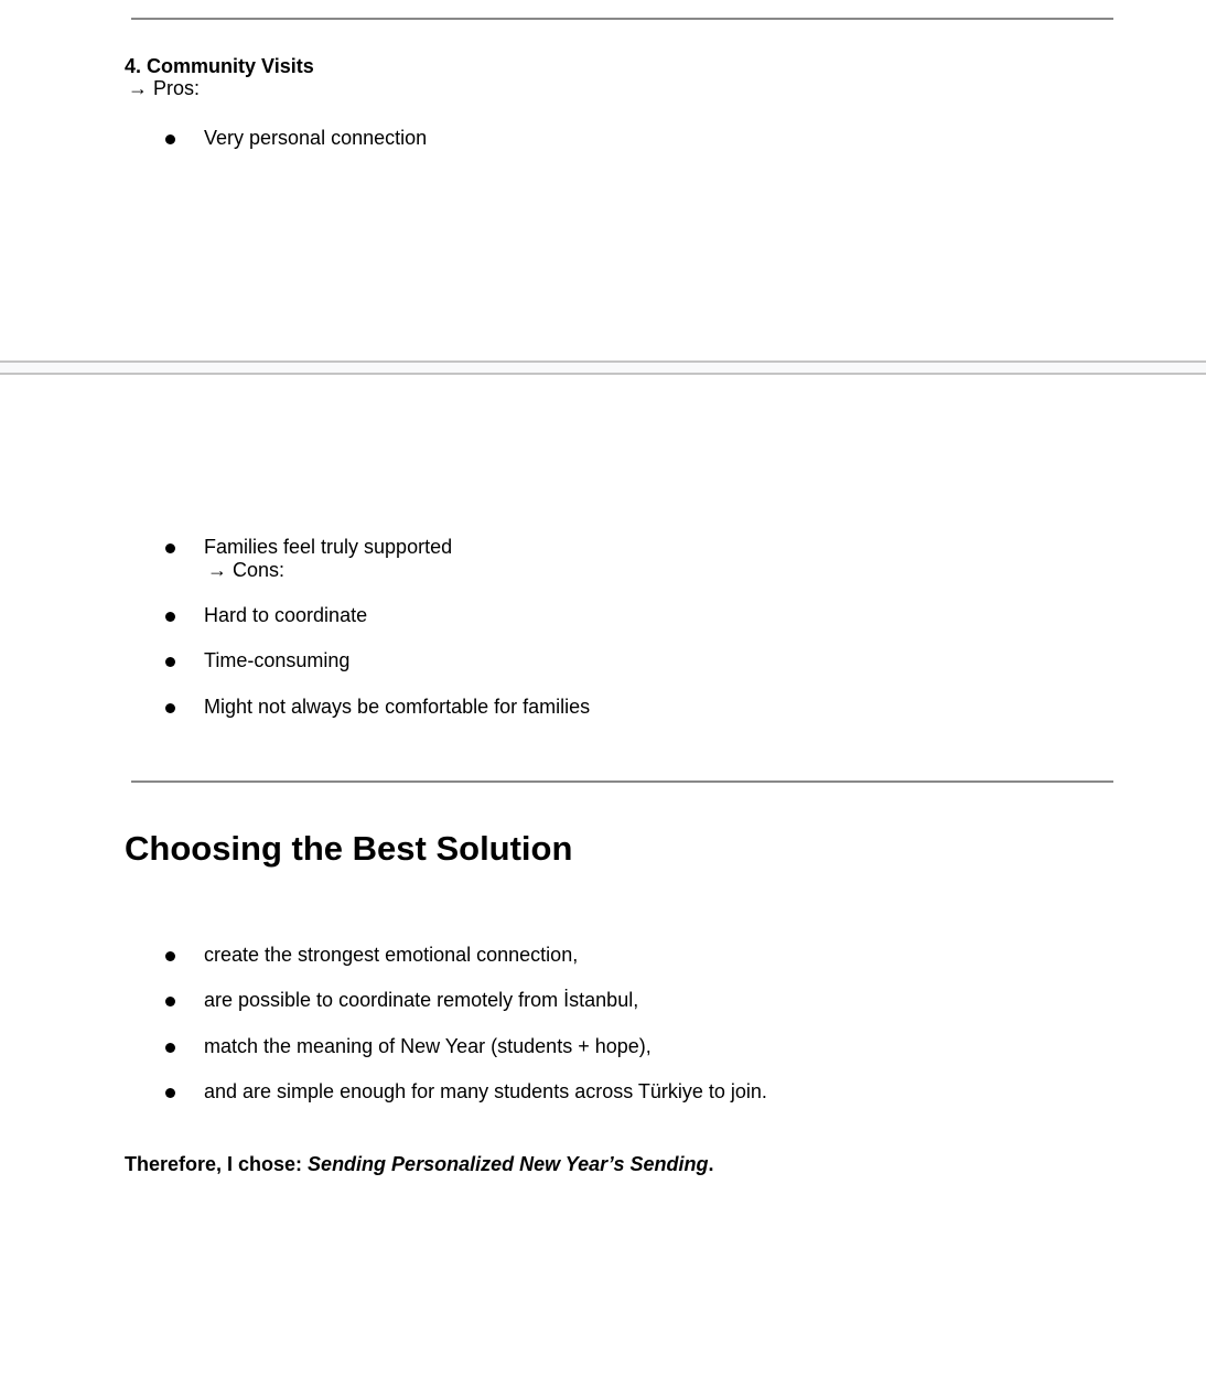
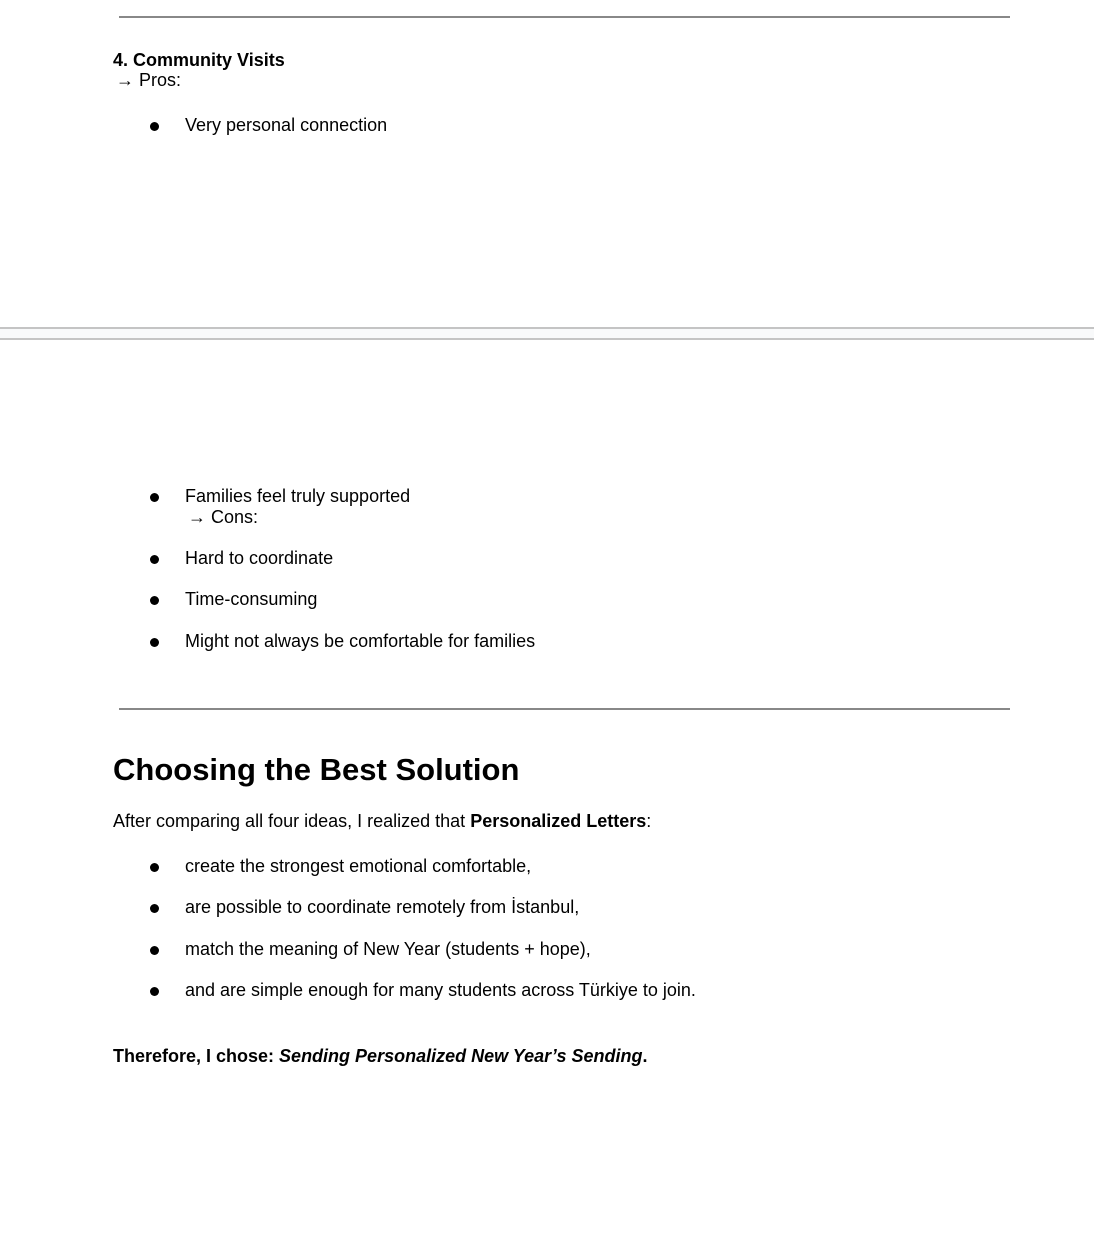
  4. Community Visits
  → Pros:
  Very personal connection
  Families feel truly supported
  → Cons:
  Hard to coordinate
  Time-consuming
  Might not always be comfortable for families
  Choosing the Best Solution
+ After comparing all four ideas, I realized that Personalized Letters:
- create the strongest emotional connection,
+ create the strongest emotional comfortable,
  are possible to coordinate remotely from İstanbul,
  match the meaning of New Year (students + hope),
  and are simple enough for many students across Türkiye to join.
  Therefore, I chose: Sending Personalized New Year’s Sending.
